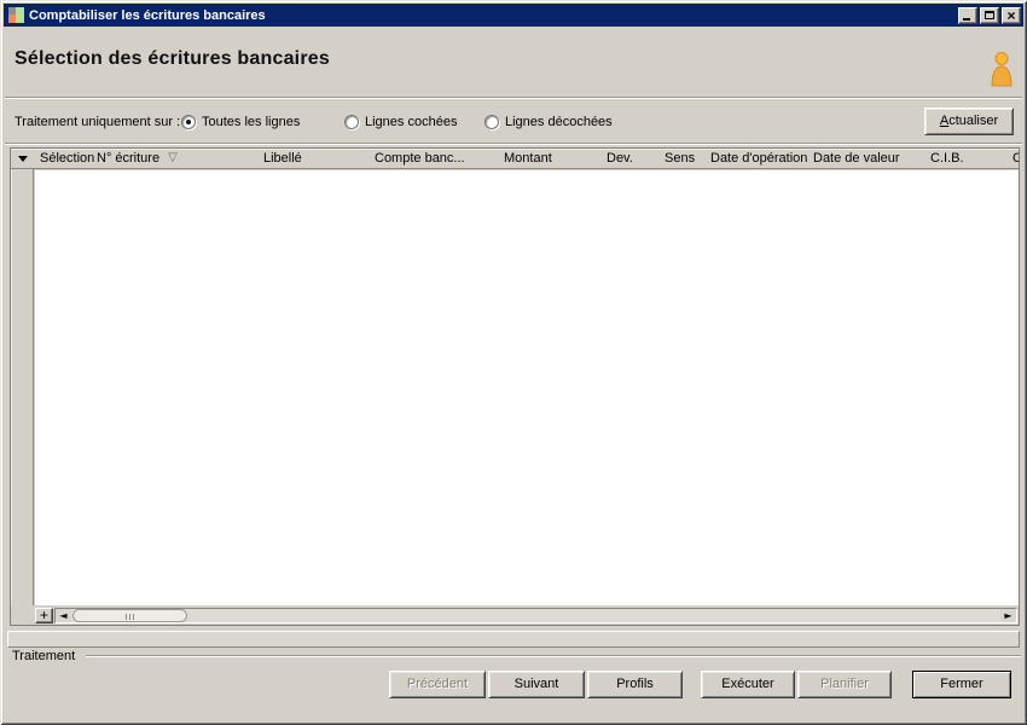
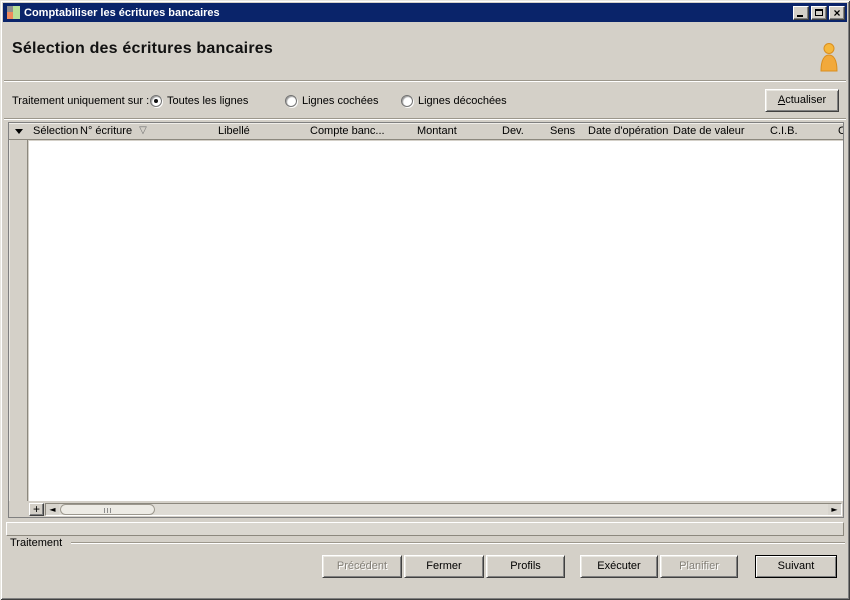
  Comptabiliser les écritures bancaires
  ×
  Sélection des écritures bancaires
  Traitement uniquement sur :
  Toutes les lignes
  Lignes cochées
  Lignes décochées
  Actualiser
  Sélection
  N° écriture
  ▽
  Libellé
  Compte banc...
  Montant
  Dev.
  Sens
  Date d'opération
  Date de valeur
  C.I.B.
  C
  +
  ◄
  ►
  Traitement
  Précédent
- Suivant
+ Fermer
  Profils
  Exécuter
  Planifier
- Fermer
+ Suivant
